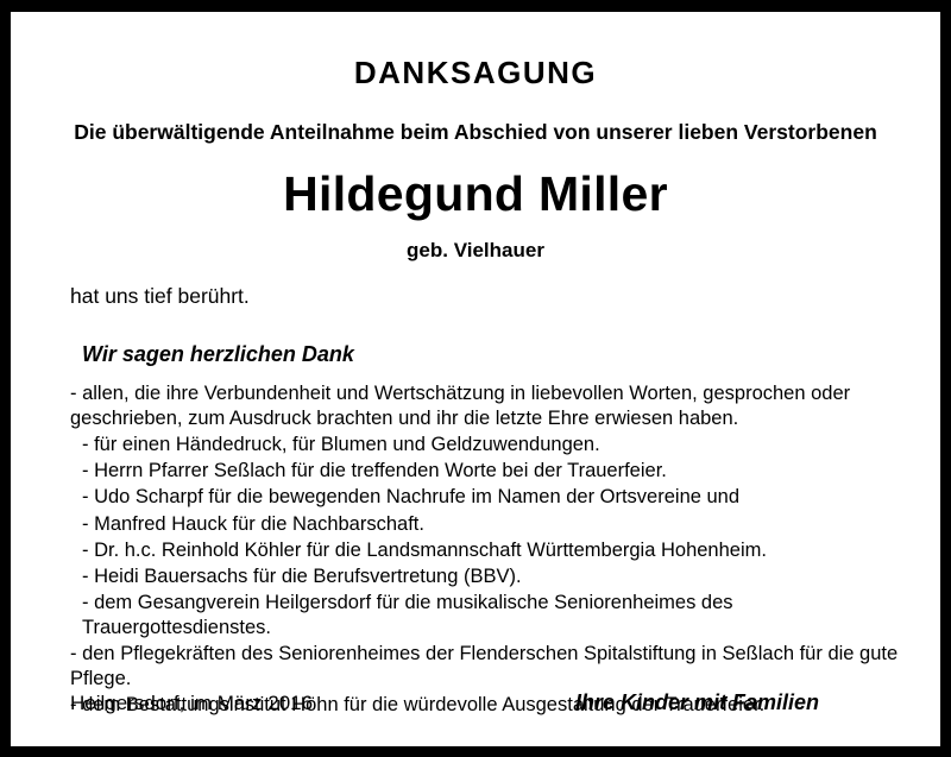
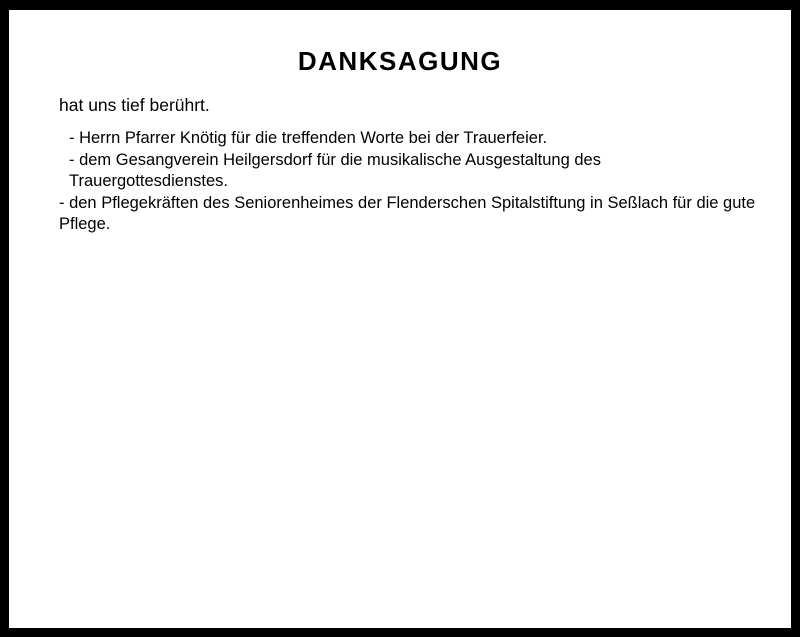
  DANKSAGUNG
- Die überwältigende Anteilnahme beim Abschied von unserer lieben Verstorbenen
- Hildegund Miller
- geb. Vielhauer
  hat uns tief berührt.
- Wir sagen herzlichen Dank
- - allen, die ihre Verbundenheit und Wertschätzung in liebevollen Worten, gesprochen oder geschrieben, zum Ausdruck brachten und ihr die letzte Ehre erwiesen haben.
- - für einen Händedruck, für Blumen und Geldzuwendungen.
- - Herrn Pfarrer Seßlach für die treffenden Worte bei der Trauerfeier.
+ - Herrn Pfarrer Knötig für die treffenden Worte bei der Trauerfeier.
- - Udo Scharpf für die bewegenden Nachrufe im Namen der Ortsvereine und
- - Manfred Hauck für die Nachbarschaft.
- - Dr. h.c. Reinhold Köhler für die Landsmannschaft Württembergia Hohenheim.
- - Heidi Bauersachs für die Berufsvertretung (BBV).
- - dem Gesangverein Heilgersdorf für die musikalische Seniorenheimes des Trauergottesdienstes.
+ - dem Gesangverein Heilgersdorf für die musikalische Ausgestaltung des Trauergottesdienstes.
  - den Pflegekräften des Seniorenheimes der Flenderschen Spitalstiftung in Seßlach für die gute Pflege.
- - dem Bestattungsinstitut Höhn für die würdevolle Ausgestaltung der Trauerfeier.
- Heilgersdorf, im März 2016
- Ihre Kinder mit Familien
